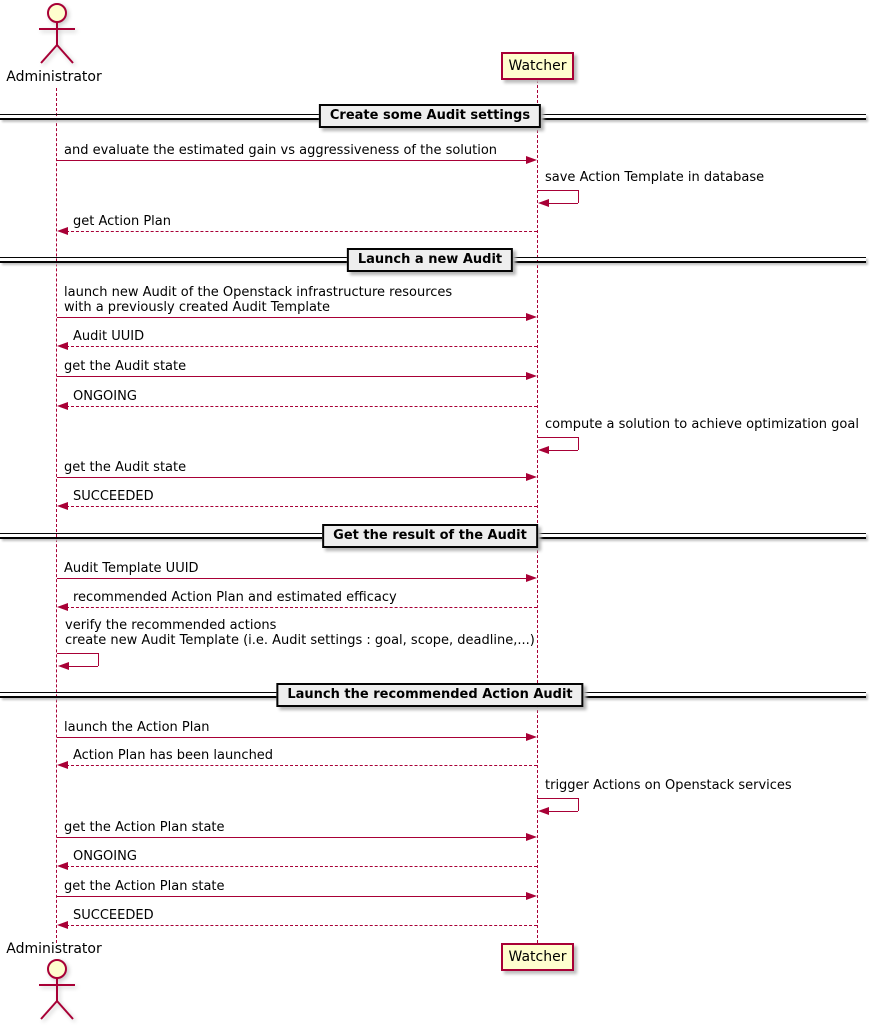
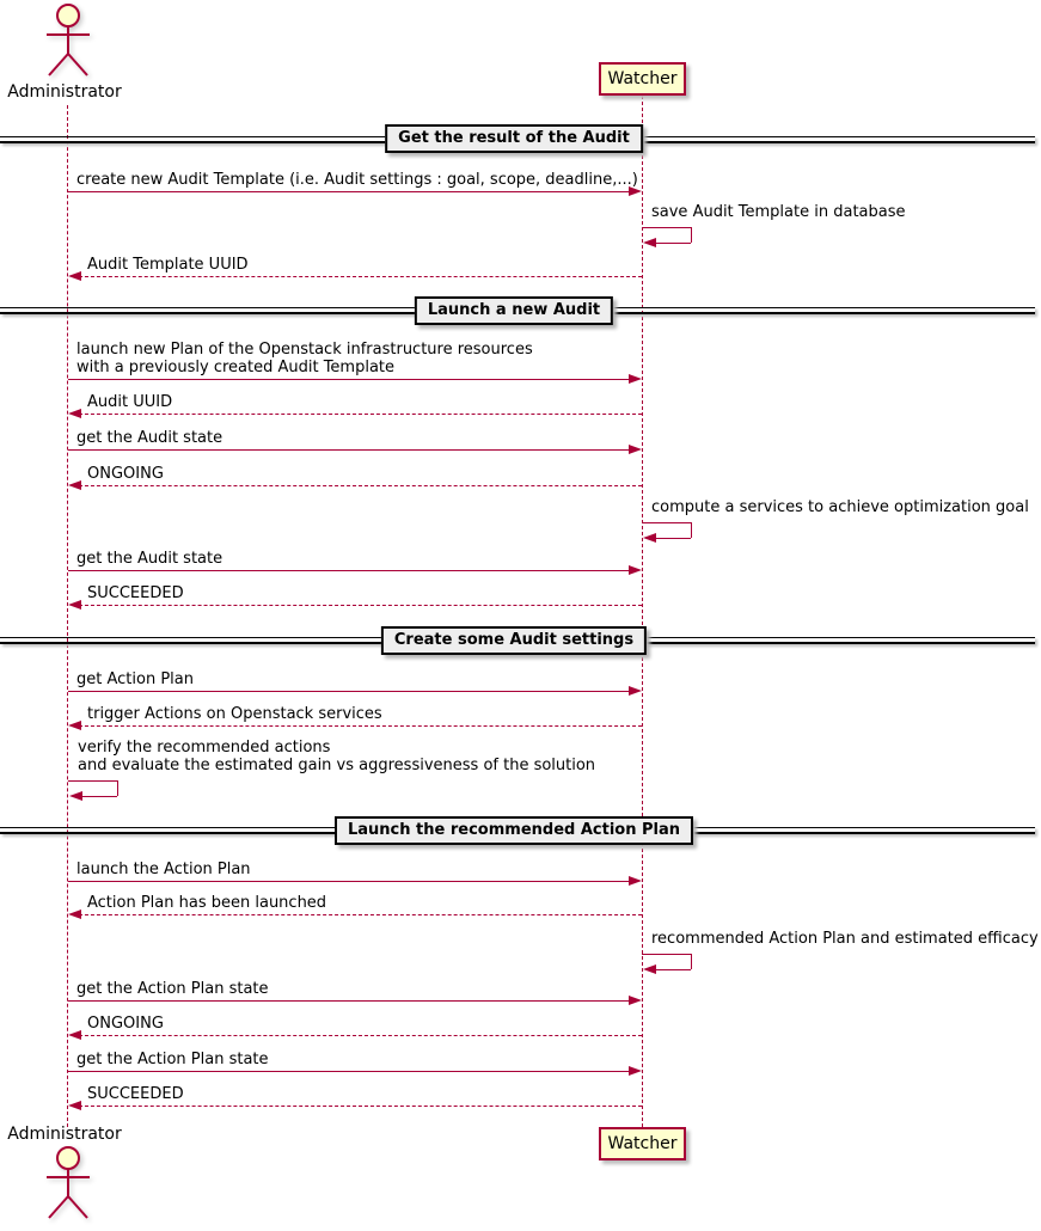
  Administrator
  Watcher
- Create some Audit settings
+ Get the result of the Audit
- and evaluate the estimated gain vs aggressiveness of the solution
+ create new Audit Template (i.e. Audit settings : goal, scope, deadline,...)
- save Action Template in database
+ save Audit Template in database
- get Action Plan
+ Audit Template UUID
  Launch a new Audit
- launch new Audit of the Openstack infrastructure resources
+ launch new Plan of the Openstack infrastructure resources
  with a previously created Audit Template
  Audit UUID
  get the Audit state
  ONGOING
- compute a solution to achieve optimization goal
+ compute a services to achieve optimization goal
  get the Audit state
  SUCCEEDED
- Get the result of the Audit
+ Create some Audit settings
- Audit Template UUID
+ get Action Plan
- recommended Action Plan and estimated efficacy
+ trigger Actions on Openstack services
  verify the recommended actions
- create new Audit Template (i.e. Audit settings : goal, scope, deadline,...)
+ and evaluate the estimated gain vs aggressiveness of the solution
- Launch the recommended Action Audit
+ Launch the recommended Action Plan
  launch the Action Plan
  Action Plan has been launched
- trigger Actions on Openstack services
+ recommended Action Plan and estimated efficacy
  get the Action Plan state
  ONGOING
  get the Action Plan state
  SUCCEEDED
  Administrator
  Watcher
